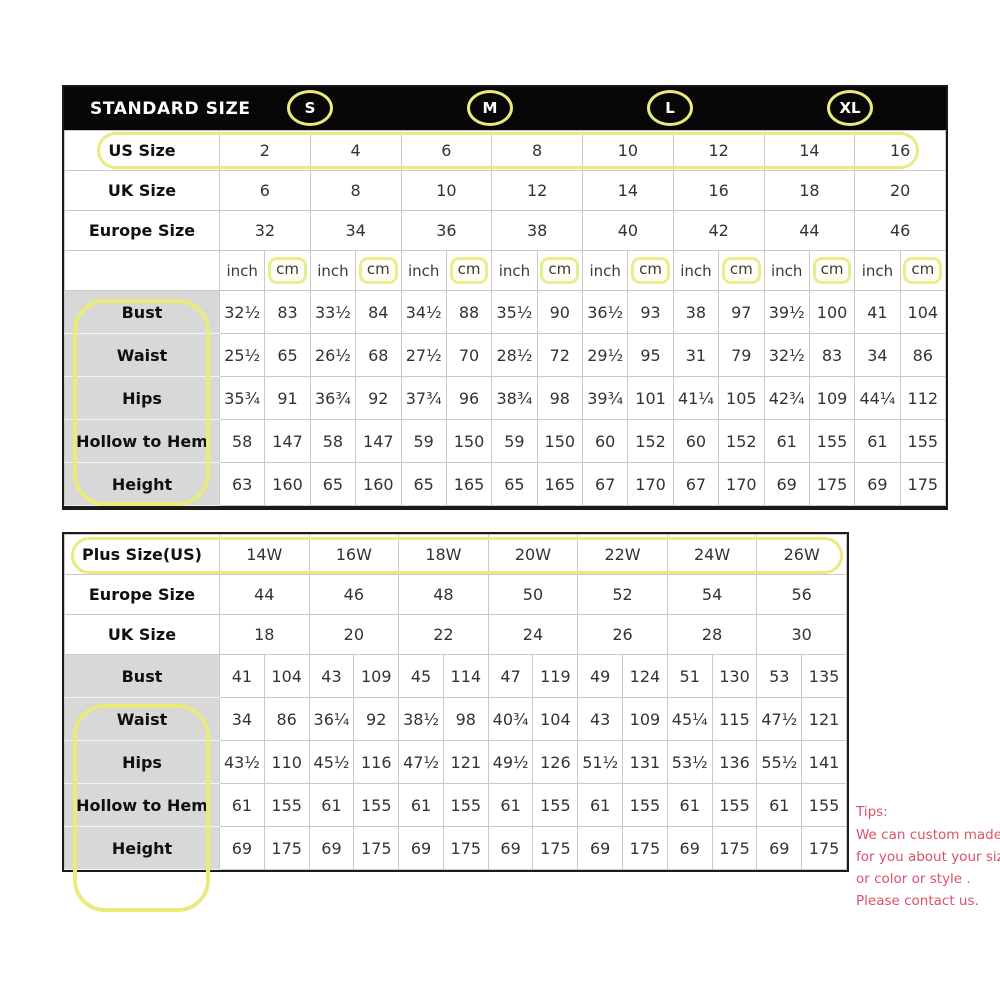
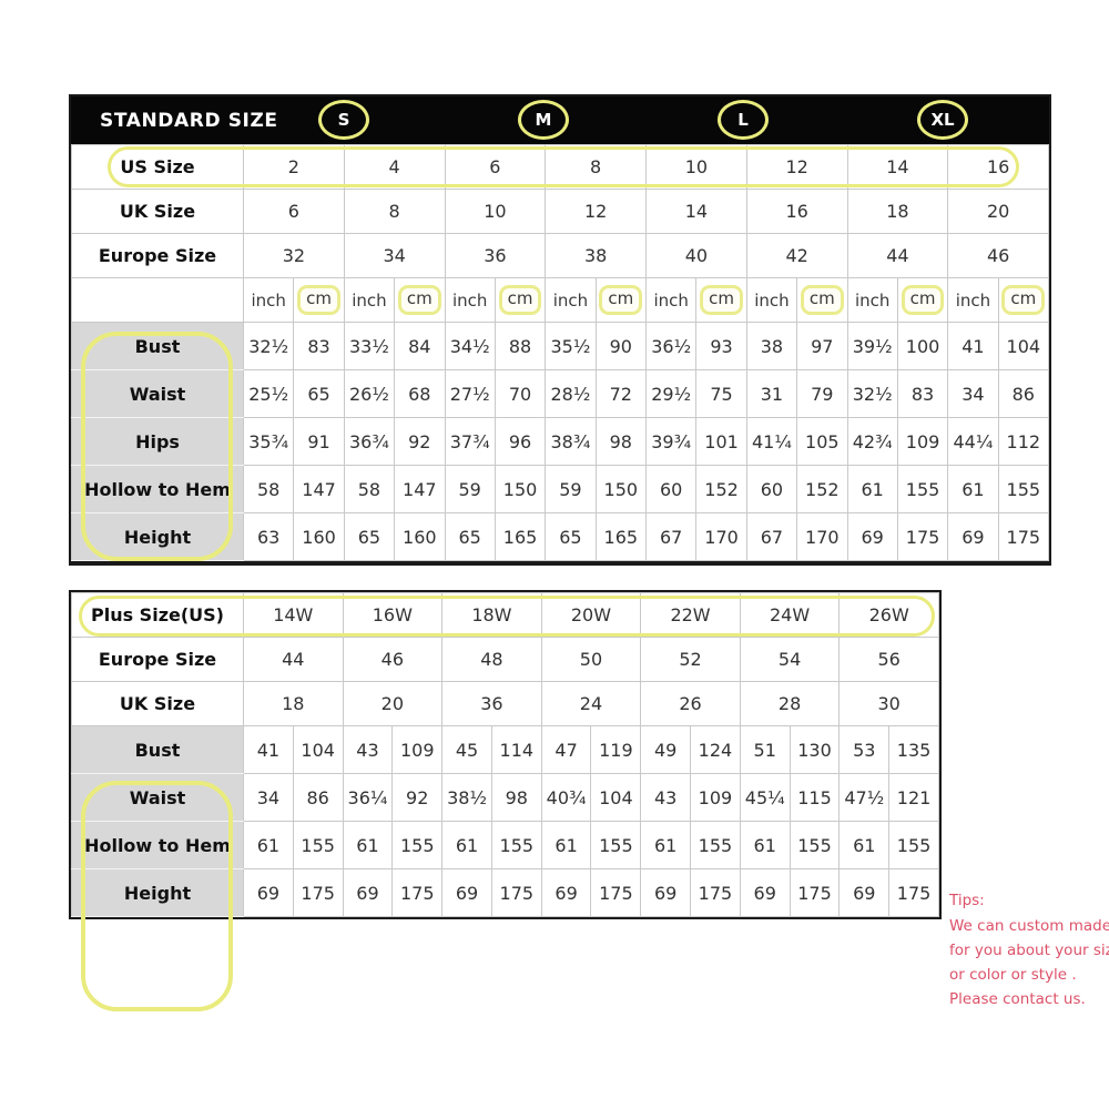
  STANDARD SIZE
  S
  M
  L
  XL
  US Size	2	4	6	8	10	12	14	16
  UK Size	6	8	10	12	14	16	18	20
  Europe Size	32	34	36	38	40	42	44	46
  	inch	cm	inch	cm	inch	cm	inch	cm	inch	cm	inch	cm	inch	cm	inch	cm
  Bust	32½	83	33½	84	34½	88	35½	90	36½	93	38	97	39½	100	41	104
- Waist	25½	65	26½	68	27½	70	28½	72	29½	95	31	79	32½	83	34	86
+ Waist	25½	65	26½	68	27½	70	28½	72	29½	75	31	79	32½	83	34	86
  Hips	35¾	91	36¾	92	37¾	96	38¾	98	39¾	101	41¼	105	42¾	109	44¼	112
  Hollow to Hem	58	147	58	147	59	150	59	150	60	152	60	152	61	155	61	155
  Height	63	160	65	160	65	165	65	165	67	170	67	170	69	175	69	175
  Plus Size(US)	14W	16W	18W	20W	22W	24W	26W
  Europe Size	44	46	48	50	52	54	56
- UK Size	18	20	22	24	26	28	30
+ UK Size	18	20	36	24	26	28	30
  Bust	41	104	43	109	45	114	47	119	49	124	51	130	53	135
  Waist	34	86	36¼	92	38½	98	40¾	104	43	109	45¼	115	47½	121
- Hips	43½	110	45½	116	47½	121	49½	126	51½	131	53½	136	55½	141
  Hollow to Hem	61	155	61	155	61	155	61	155	61	155	61	155	61	155
  Height	69	175	69	175	69	175	69	175	69	175	69	175	69	175
  Tips:
  We can custom made
  for you about your si
  or color or style .
  Please contact us.
